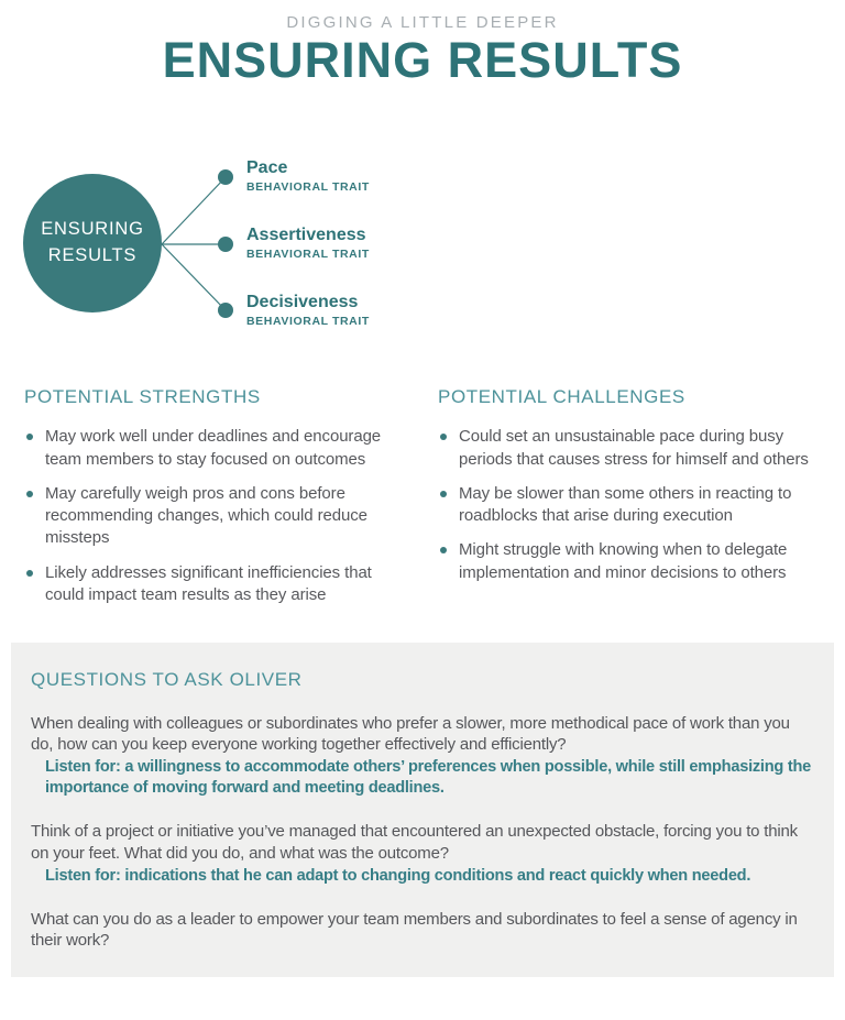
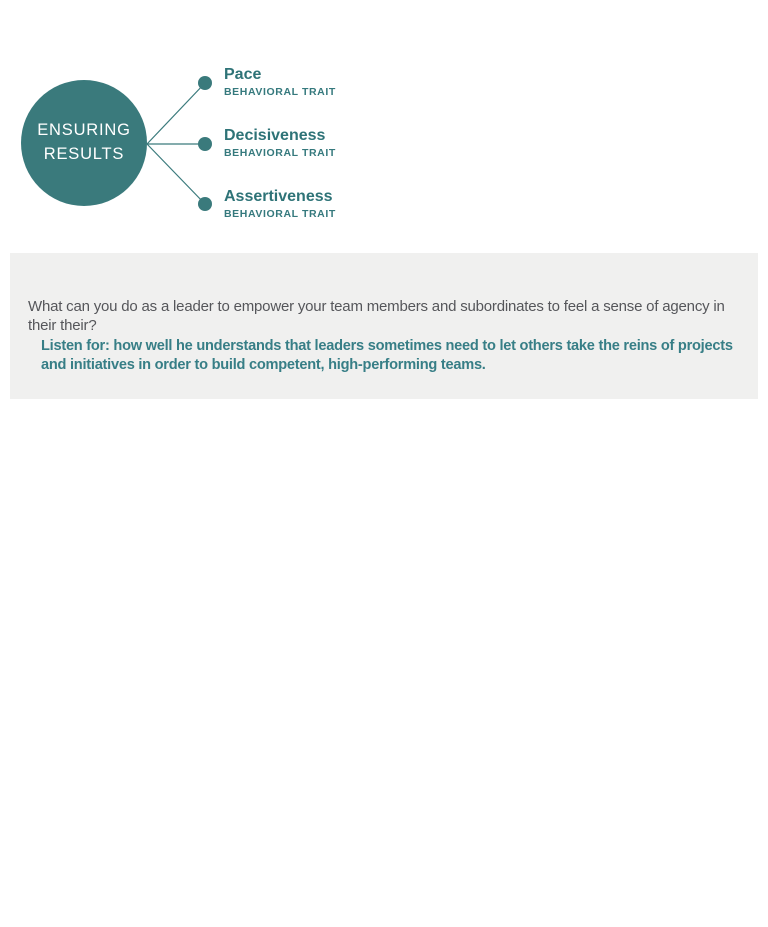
- DIGGING A LITTLE DEEPER
- ENSURING RESULTS
  ENSURING
  RESULTS
  Pace
  BEHAVIORAL TRAIT
- Assertiveness
+ Decisiveness
  BEHAVIORAL TRAIT
- Decisiveness
+ Assertiveness
  BEHAVIORAL TRAIT
- POTENTIAL STRENGTHS
- May work well under deadlines and encourage team members to stay focused on outcomes
- May carefully weigh pros and cons before recommending changes, which could reduce missteps
- Likely addresses significant inefficiencies that could impact team results as they arise
- POTENTIAL CHALLENGES
- Could set an unsustainable pace during busy periods that causes stress for himself and others
- May be slower than some others in reacting to roadblocks that arise during execution
- Might struggle with knowing when to delegate implementation and minor decisions to others
- QUESTIONS TO ASK OLIVER
- When dealing with colleagues or subordinates who prefer a slower, more methodical pace of work than you do, how can you keep everyone working together effectively and efficiently?
- Listen for: a willingness to accommodate others’ preferences when possible, while still emphasizing the importance of moving forward and meeting deadlines.
- Think of a project or initiative you’ve managed that encountered an unexpected obstacle, forcing you to think on your feet. What did you do, and what was the outcome?
- Listen for: indications that he can adapt to changing conditions and react quickly when needed.
- What can you do as a leader to empower your team members and subordinates to feel a sense of agency in their work?
+ What can you do as a leader to empower your team members and subordinates to feel a sense of agency in their their?
+ Listen for: how well he understands that leaders sometimes need to let others take the reins of projects and initiatives in order to build competent, high-performing teams.
